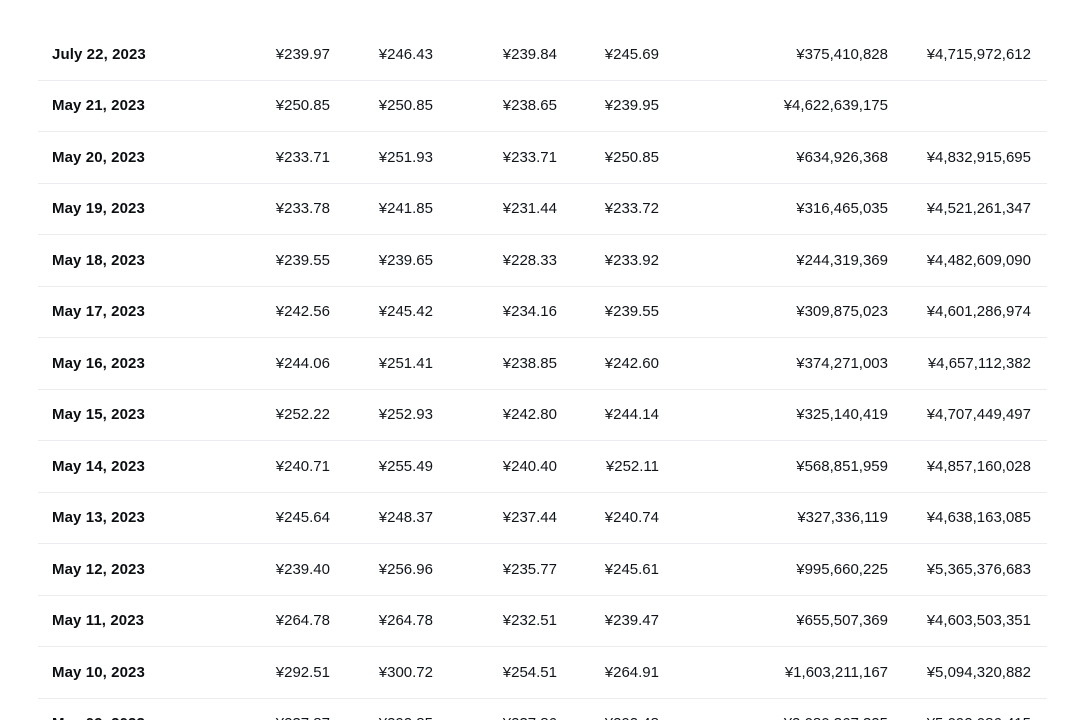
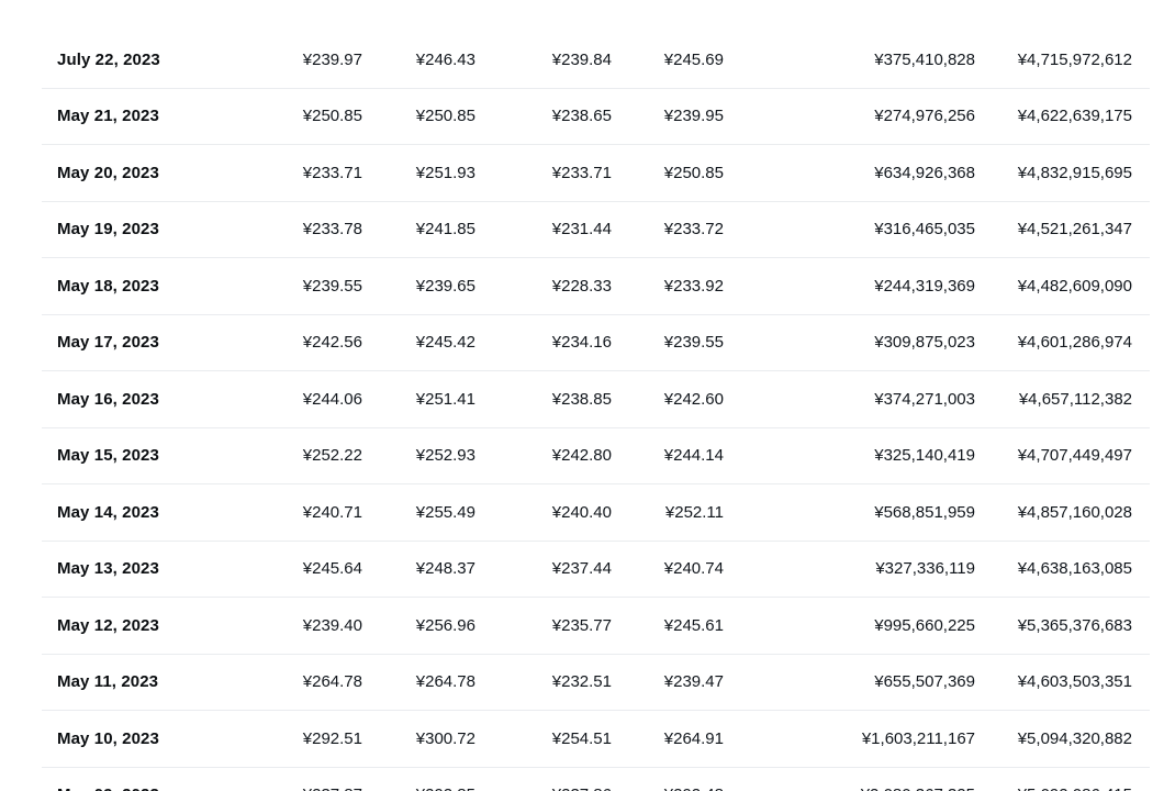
  July 22, 2023
  ¥239.97
  ¥246.43
  ¥239.84
  ¥245.69
  ¥375,410,828
  ¥4,715,972,612
  May 21, 2023
  ¥250.85
  ¥250.85
  ¥238.65
  ¥239.95
+ ¥274,976,256
  ¥4,622,639,175
  May 20, 2023
  ¥233.71
  ¥251.93
  ¥233.71
  ¥250.85
  ¥634,926,368
  ¥4,832,915,695
  May 19, 2023
  ¥233.78
  ¥241.85
  ¥231.44
  ¥233.72
  ¥316,465,035
  ¥4,521,261,347
  May 18, 2023
  ¥239.55
  ¥239.65
  ¥228.33
  ¥233.92
  ¥244,319,369
  ¥4,482,609,090
  May 17, 2023
  ¥242.56
  ¥245.42
  ¥234.16
  ¥239.55
  ¥309,875,023
  ¥4,601,286,974
  May 16, 2023
  ¥244.06
  ¥251.41
  ¥238.85
  ¥242.60
  ¥374,271,003
  ¥4,657,112,382
  May 15, 2023
  ¥252.22
  ¥252.93
  ¥242.80
  ¥244.14
  ¥325,140,419
  ¥4,707,449,497
  May 14, 2023
  ¥240.71
  ¥255.49
  ¥240.40
  ¥252.11
  ¥568,851,959
  ¥4,857,160,028
  May 13, 2023
  ¥245.64
  ¥248.37
  ¥237.44
  ¥240.74
  ¥327,336,119
  ¥4,638,163,085
  May 12, 2023
  ¥239.40
  ¥256.96
  ¥235.77
  ¥245.61
  ¥995,660,225
  ¥5,365,376,683
  May 11, 2023
  ¥264.78
  ¥264.78
  ¥232.51
  ¥239.47
  ¥655,507,369
  ¥4,603,503,351
  May 10, 2023
  ¥292.51
  ¥300.72
  ¥254.51
  ¥264.91
  ¥1,603,211,167
  ¥5,094,320,882
